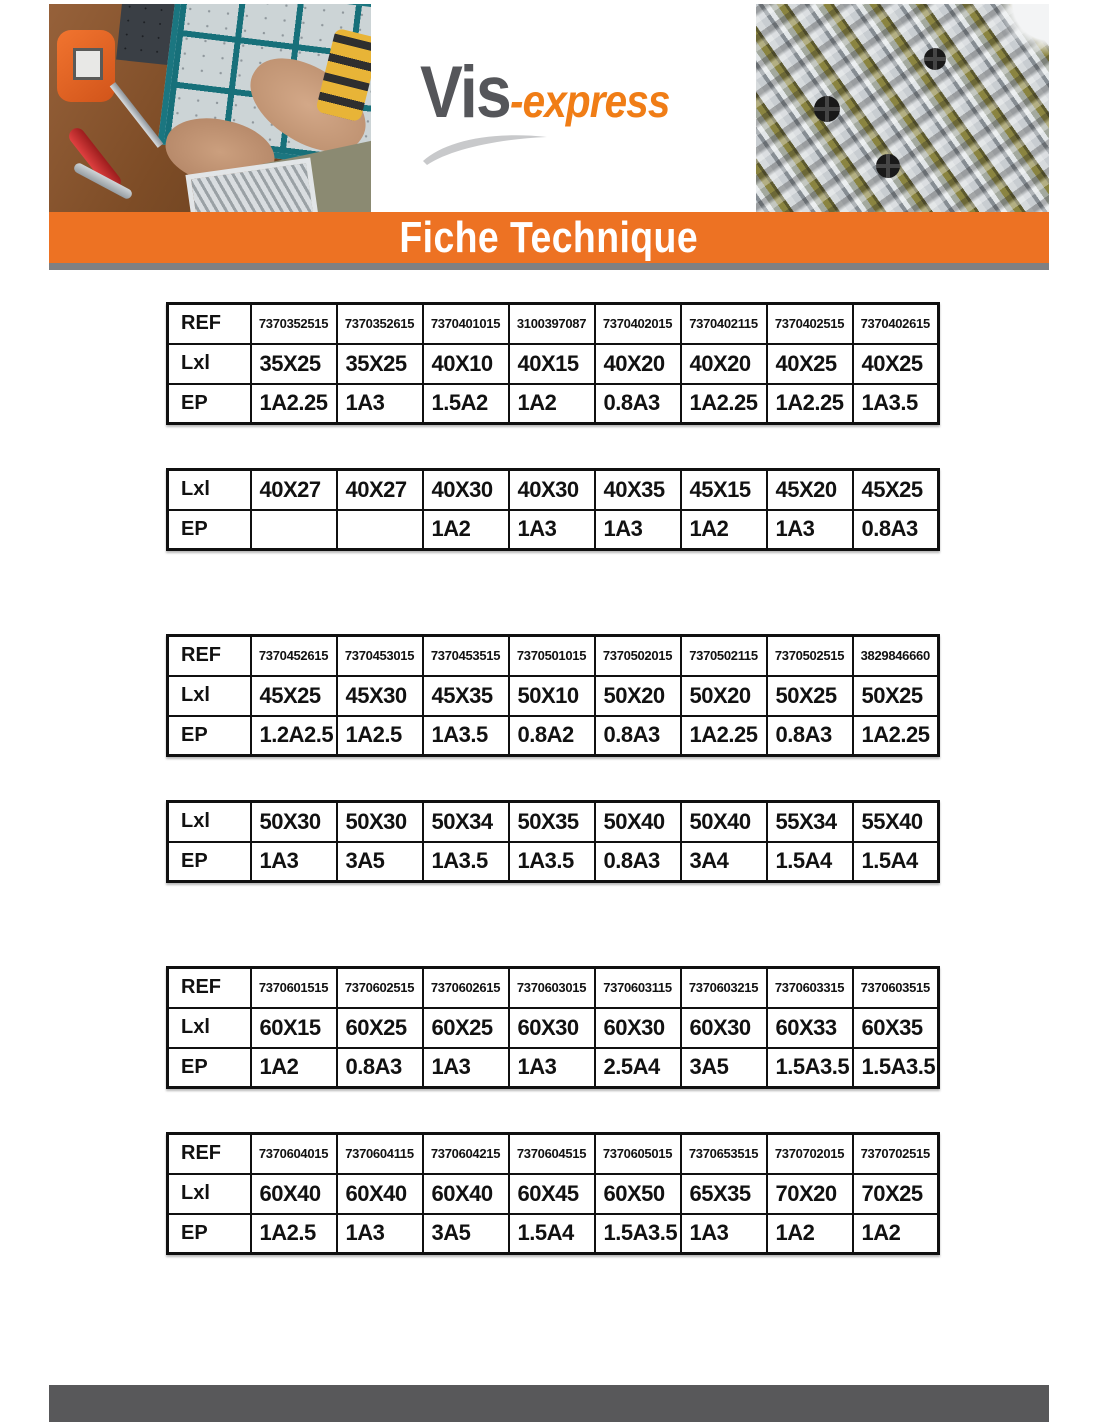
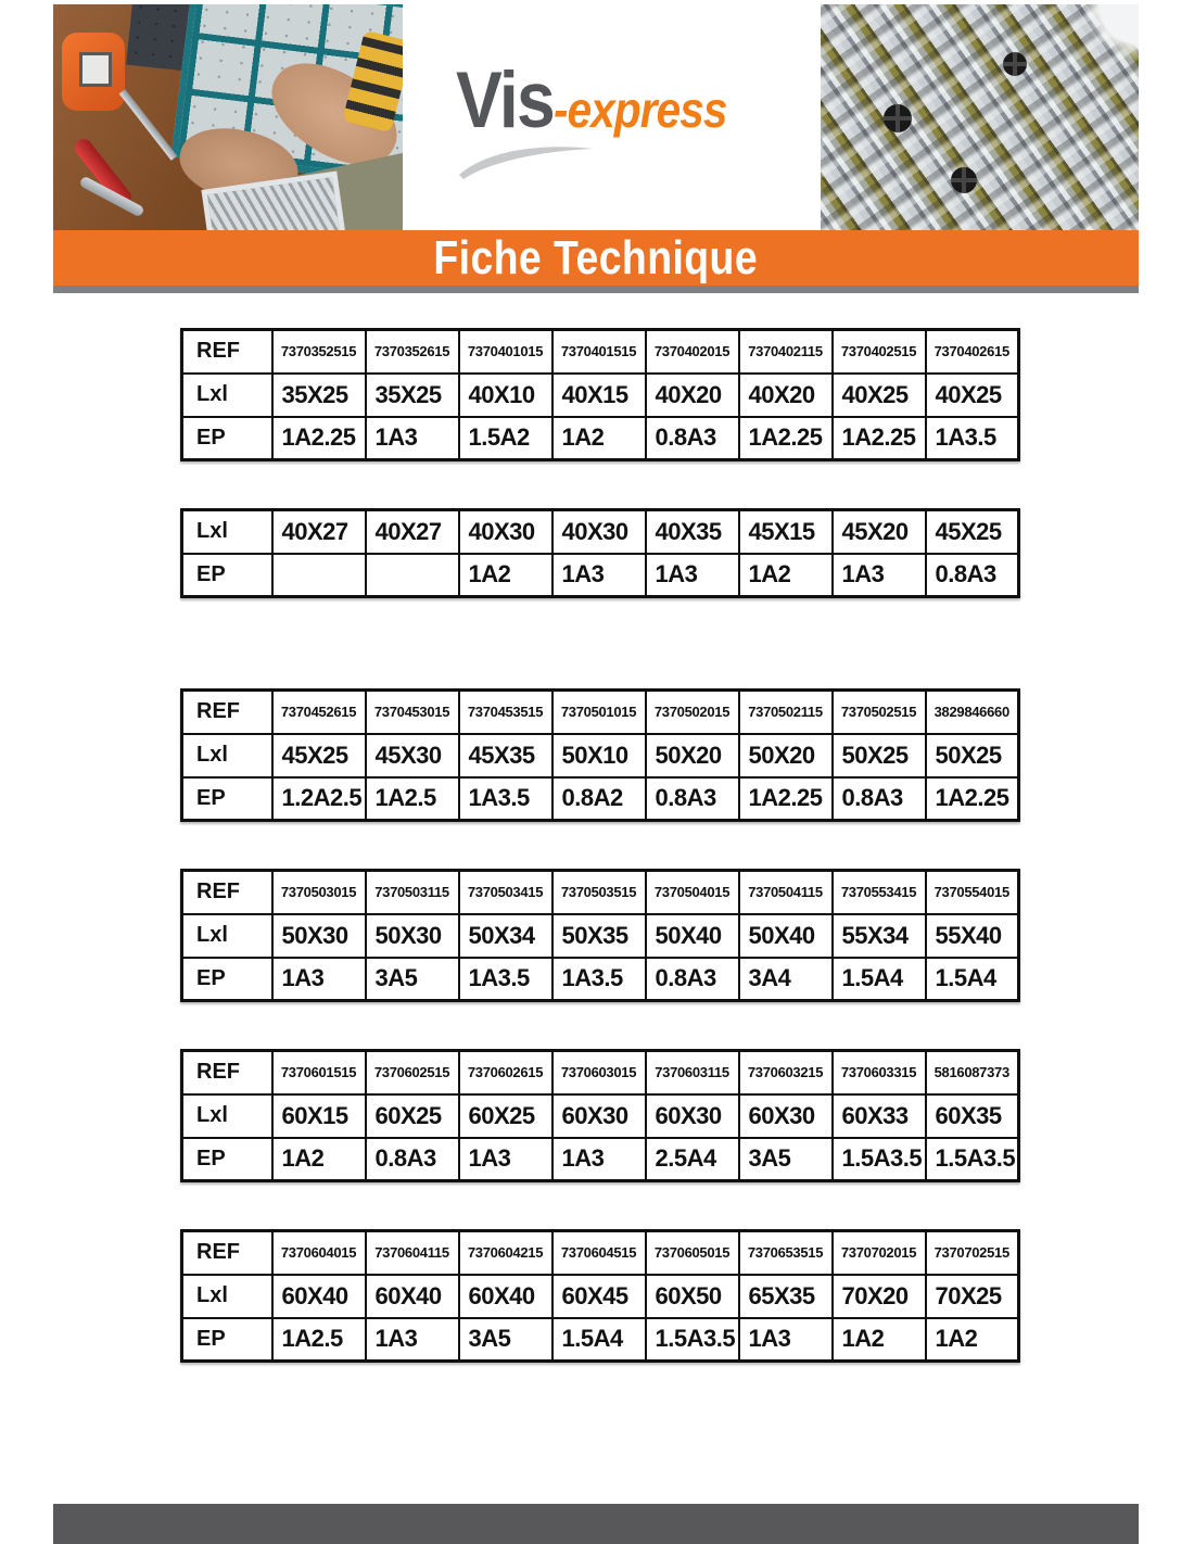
  Vis-express
  Fiche Technique
- REF	7370352515	7370352615	7370401015	3100397087	7370402015	7370402115	7370402515	7370402615
+ REF	7370352515	7370352615	7370401015	7370401515	7370402015	7370402115	7370402515	7370402615
  Lxl	35X25	35X25	40X10	40X15	40X20	40X20	40X25	40X25
  EP	1A2.25	1A3	1.5A2	1A2	0.8A3	1A2.25	1A2.25	1A3.5
  Lxl	40X27	40X27	40X30	40X30	40X35	45X15	45X20	45X25
  EP			1A2	1A3	1A3	1A2	1A3	0.8A3
  REF	7370452615	7370453015	7370453515	7370501015	7370502015	7370502115	7370502515	3829846660
  Lxl	45X25	45X30	45X35	50X10	50X20	50X20	50X25	50X25
  EP	1.2A2.5	1A2.5	1A3.5	0.8A2	0.8A3	1A2.25	0.8A3	1A2.25
+ REF	7370503015	7370503115	7370503415	7370503515	7370504015	7370504115	7370553415	7370554015
  Lxl	50X30	50X30	50X34	50X35	50X40	50X40	55X34	55X40
  EP	1A3	3A5	1A3.5	1A3.5	0.8A3	3A4	1.5A4	1.5A4
- REF	7370601515	7370602515	7370602615	7370603015	7370603115	7370603215	7370603315	7370603515
+ REF	7370601515	7370602515	7370602615	7370603015	7370603115	7370603215	7370603315	5816087373
  Lxl	60X15	60X25	60X25	60X30	60X30	60X30	60X33	60X35
  EP	1A2	0.8A3	1A3	1A3	2.5A4	3A5	1.5A3.5	1.5A3.5
  REF	7370604015	7370604115	7370604215	7370604515	7370605015	7370653515	7370702015	7370702515
  Lxl	60X40	60X40	60X40	60X45	60X50	65X35	70X20	70X25
  EP	1A2.5	1A3	3A5	1.5A4	1.5A3.5	1A3	1A2	1A2
